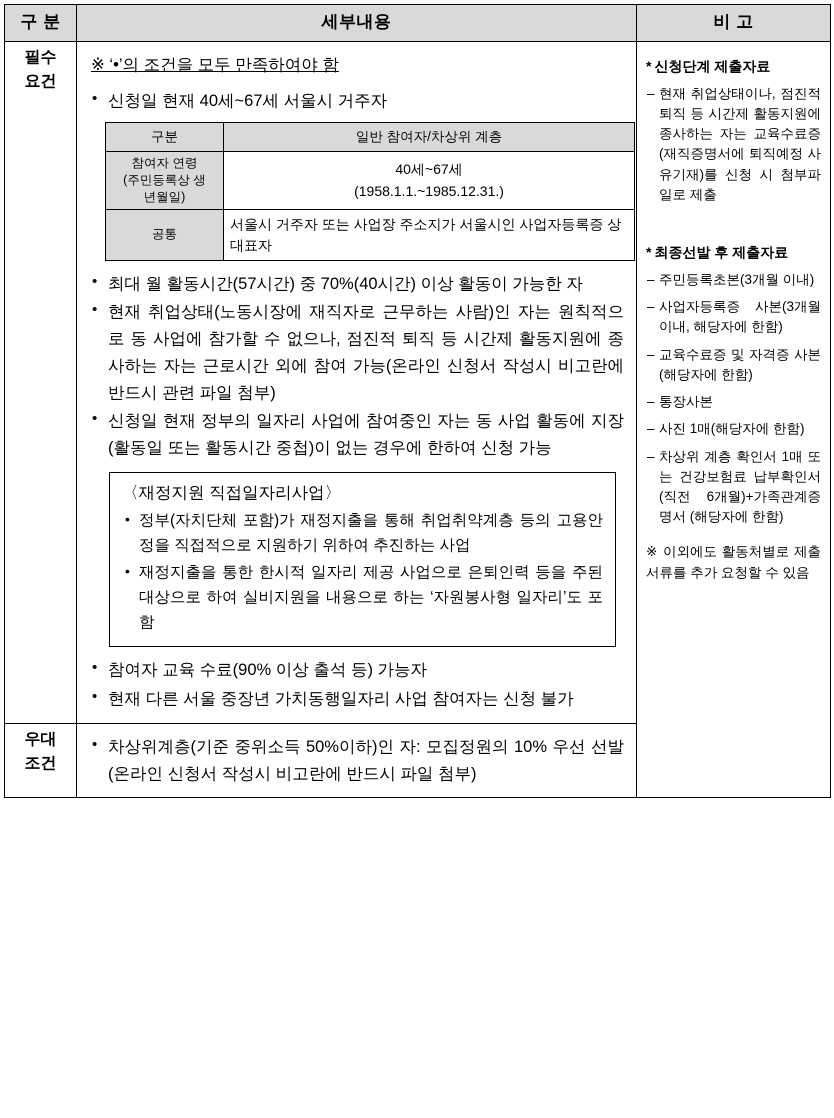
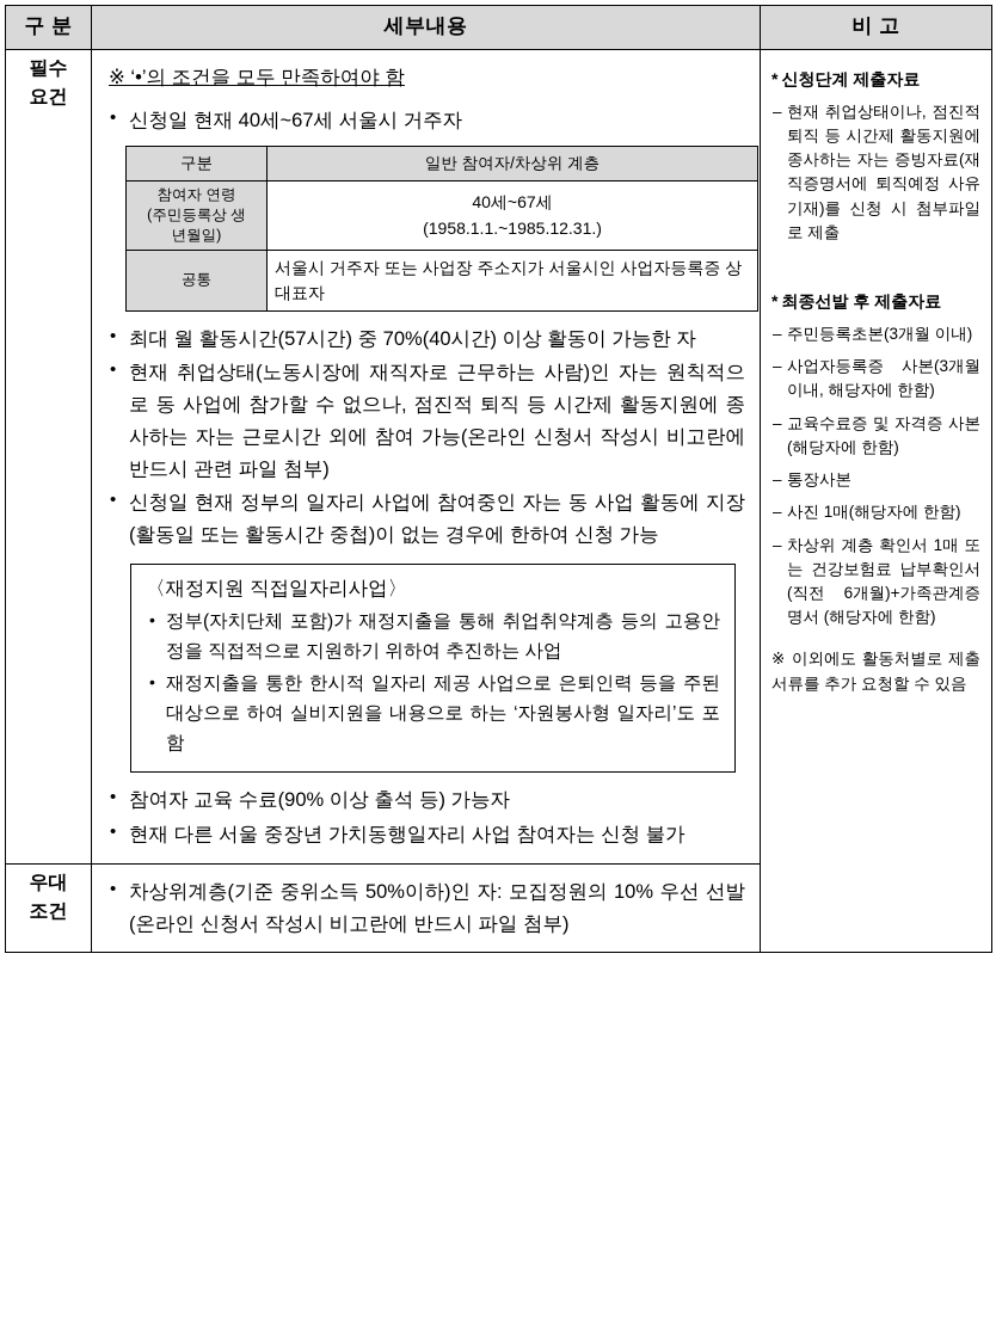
  구 분	세부내용	비 고
  필수 요건	※ ‘•’의 조건을 모두 만족하여야 함 신청일 현재 40세~67세 서울시 거주자
  구분	일반 참여자/차상위 계층
  참여자 연령 (주민등록상 생 년월일)	40세~67세 (1958.1.1.~1985.12.31.)
  공통	서울시 거주자 또는 사업장 주소지가 서울시인 사업자등록증 상 대표자
- 	최대 월 활동시간(57시간) 중 70%(40시간) 이상 활동이 가능한 자 현재 취업상태(노동시장에 재직자로 근무하는 사람)인 자는 원칙적으로 동 사업에 참가할 수 없으나, 점진적 퇴직 등 시간제 활동지원에 종사하는 자는 근로시간 외에 참여 가능(온라인 신청서 작성시 비고란에 반드시 관련 파일 첨부) 신청일 현재 정부의 일자리 사업에 참여중인 자는 동 사업 활동에 지장(활동일 또는 활동시간 중첩)이 없는 경우에 한하여 신청 가능 〈재정지원 직접일자리사업〉 정부(자치단체 포함)가 재정지출을 통해 취업취약계층 등의 고용안정을 직접적으로 지원하기 위하여 추진하는 사업 재정지출을 통한 한시적 일자리 제공 사업으로 은퇴인력 등을 주된 대상으로 하여 실비지원을 내용으로 하는 ‘자원봉사형 일자리’도 포함 참여자 교육 수료(90% 이상 출석 등) 가능자 현재 다른 서울 중장년 가치동행일자리 사업 참여자는 신청 불가	* 신청단계 제출자료 현재 취업상태이나, 점진적 퇴직 등 시간제 활동지원에 종사하는 자는 교육수료증(재직증명서에 퇴직예정 사유기재)를 신청 시 첨부파일로 제출 * 최종선발 후 제출자료 주민등록초본(3개월 이내) 사업자등록증 사본(3개월 이내, 해당자에 한함) 교육수료증 및 자격증 사본(해당자에 한함) 통장사본 사진 1매(해당자에 한함) 차상위 계층 확인서 1매 또는 건강보험료 납부확인서(직전 6개월)+가족관계증명서 (해당자에 한함) ※ 이외에도 활동처별로 제출서류를 추가 요청할 수 있음
+ 	최대 월 활동시간(57시간) 중 70%(40시간) 이상 활동이 가능한 자 현재 취업상태(노동시장에 재직자로 근무하는 사람)인 자는 원칙적으로 동 사업에 참가할 수 없으나, 점진적 퇴직 등 시간제 활동지원에 종사하는 자는 근로시간 외에 참여 가능(온라인 신청서 작성시 비고란에 반드시 관련 파일 첨부) 신청일 현재 정부의 일자리 사업에 참여중인 자는 동 사업 활동에 지장(활동일 또는 활동시간 중첩)이 없는 경우에 한하여 신청 가능 〈재정지원 직접일자리사업〉 정부(자치단체 포함)가 재정지출을 통해 취업취약계층 등의 고용안정을 직접적으로 지원하기 위하여 추진하는 사업 재정지출을 통한 한시적 일자리 제공 사업으로 은퇴인력 등을 주된 대상으로 하여 실비지원을 내용으로 하는 ‘자원봉사형 일자리’도 포함 참여자 교육 수료(90% 이상 출석 등) 가능자 현재 다른 서울 중장년 가치동행일자리 사업 참여자는 신청 불가	* 신청단계 제출자료 현재 취업상태이나, 점진적 퇴직 등 시간제 활동지원에 종사하는 자는 증빙자료(재직증명서에 퇴직예정 사유기재)를 신청 시 첨부파일로 제출 * 최종선발 후 제출자료 주민등록초본(3개월 이내) 사업자등록증 사본(3개월 이내, 해당자에 한함) 교육수료증 및 자격증 사본(해당자에 한함) 통장사본 사진 1매(해당자에 한함) 차상위 계층 확인서 1매 또는 건강보험료 납부확인서(직전 6개월)+가족관계증명서 (해당자에 한함) ※ 이외에도 활동처별로 제출서류를 추가 요청할 수 있음
  우대 조건	차상위계층(기준 중위소득 50%이하)인 자: 모집정원의 10% 우선 선발 (온라인 신청서 작성시 비고란에 반드시 파일 첨부)
